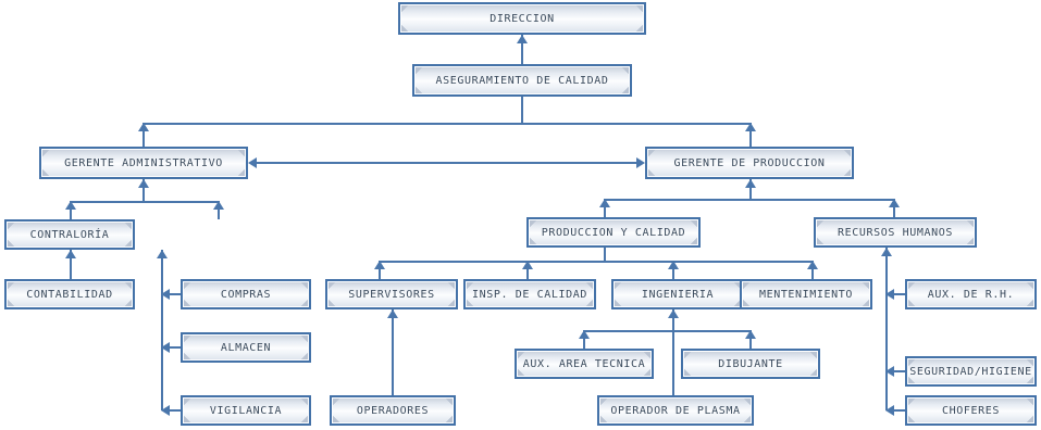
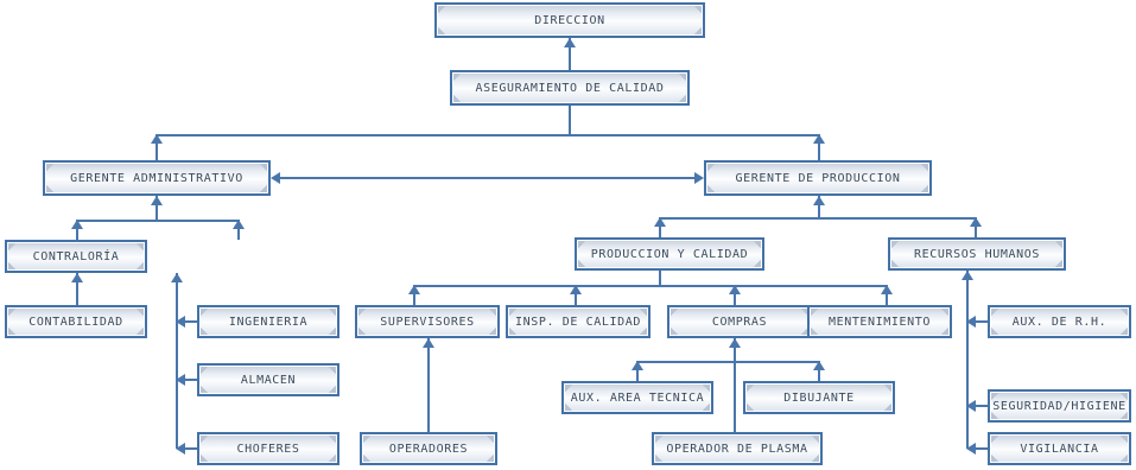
  DIRECCION
  ASEGURAMIENTO DE CALIDAD
  GERENTE ADMINISTRATIVO
  GERENTE DE PRODUCCION
  CONTRALORÍA
  PRODUCCION Y CALIDAD
  RECURSOS HUMANOS
  CONTABILIDAD
- COMPRAS
+ INGENIERIA
  SUPERVISORES
  INSP. DE CALIDAD
- INGENIERIA
+ COMPRAS
  MENTENIMIENTO
  AUX. DE R.H.
  ALMACEN
  AUX. AREA TECNICA
  DIBUJANTE
  SEGURIDAD/HIGIENE
- VIGILANCIA
+ CHOFERES
  OPERADORES
  OPERADOR DE PLASMA
- CHOFERES
+ VIGILANCIA
